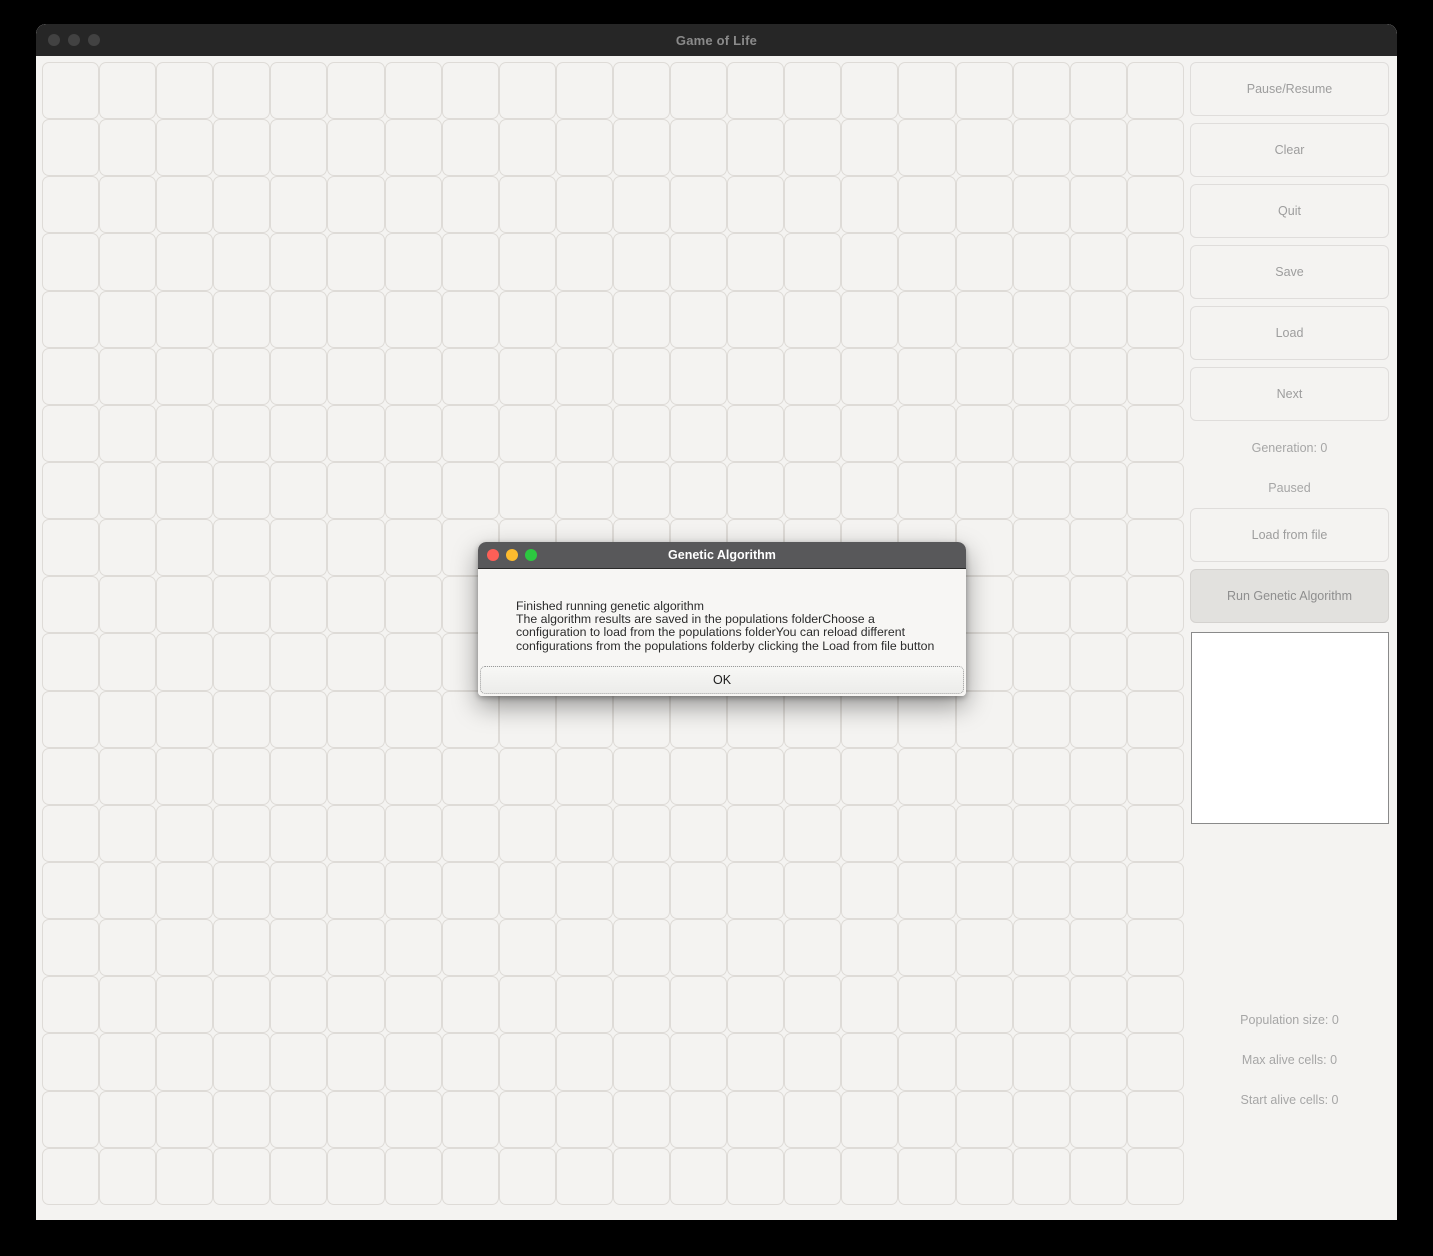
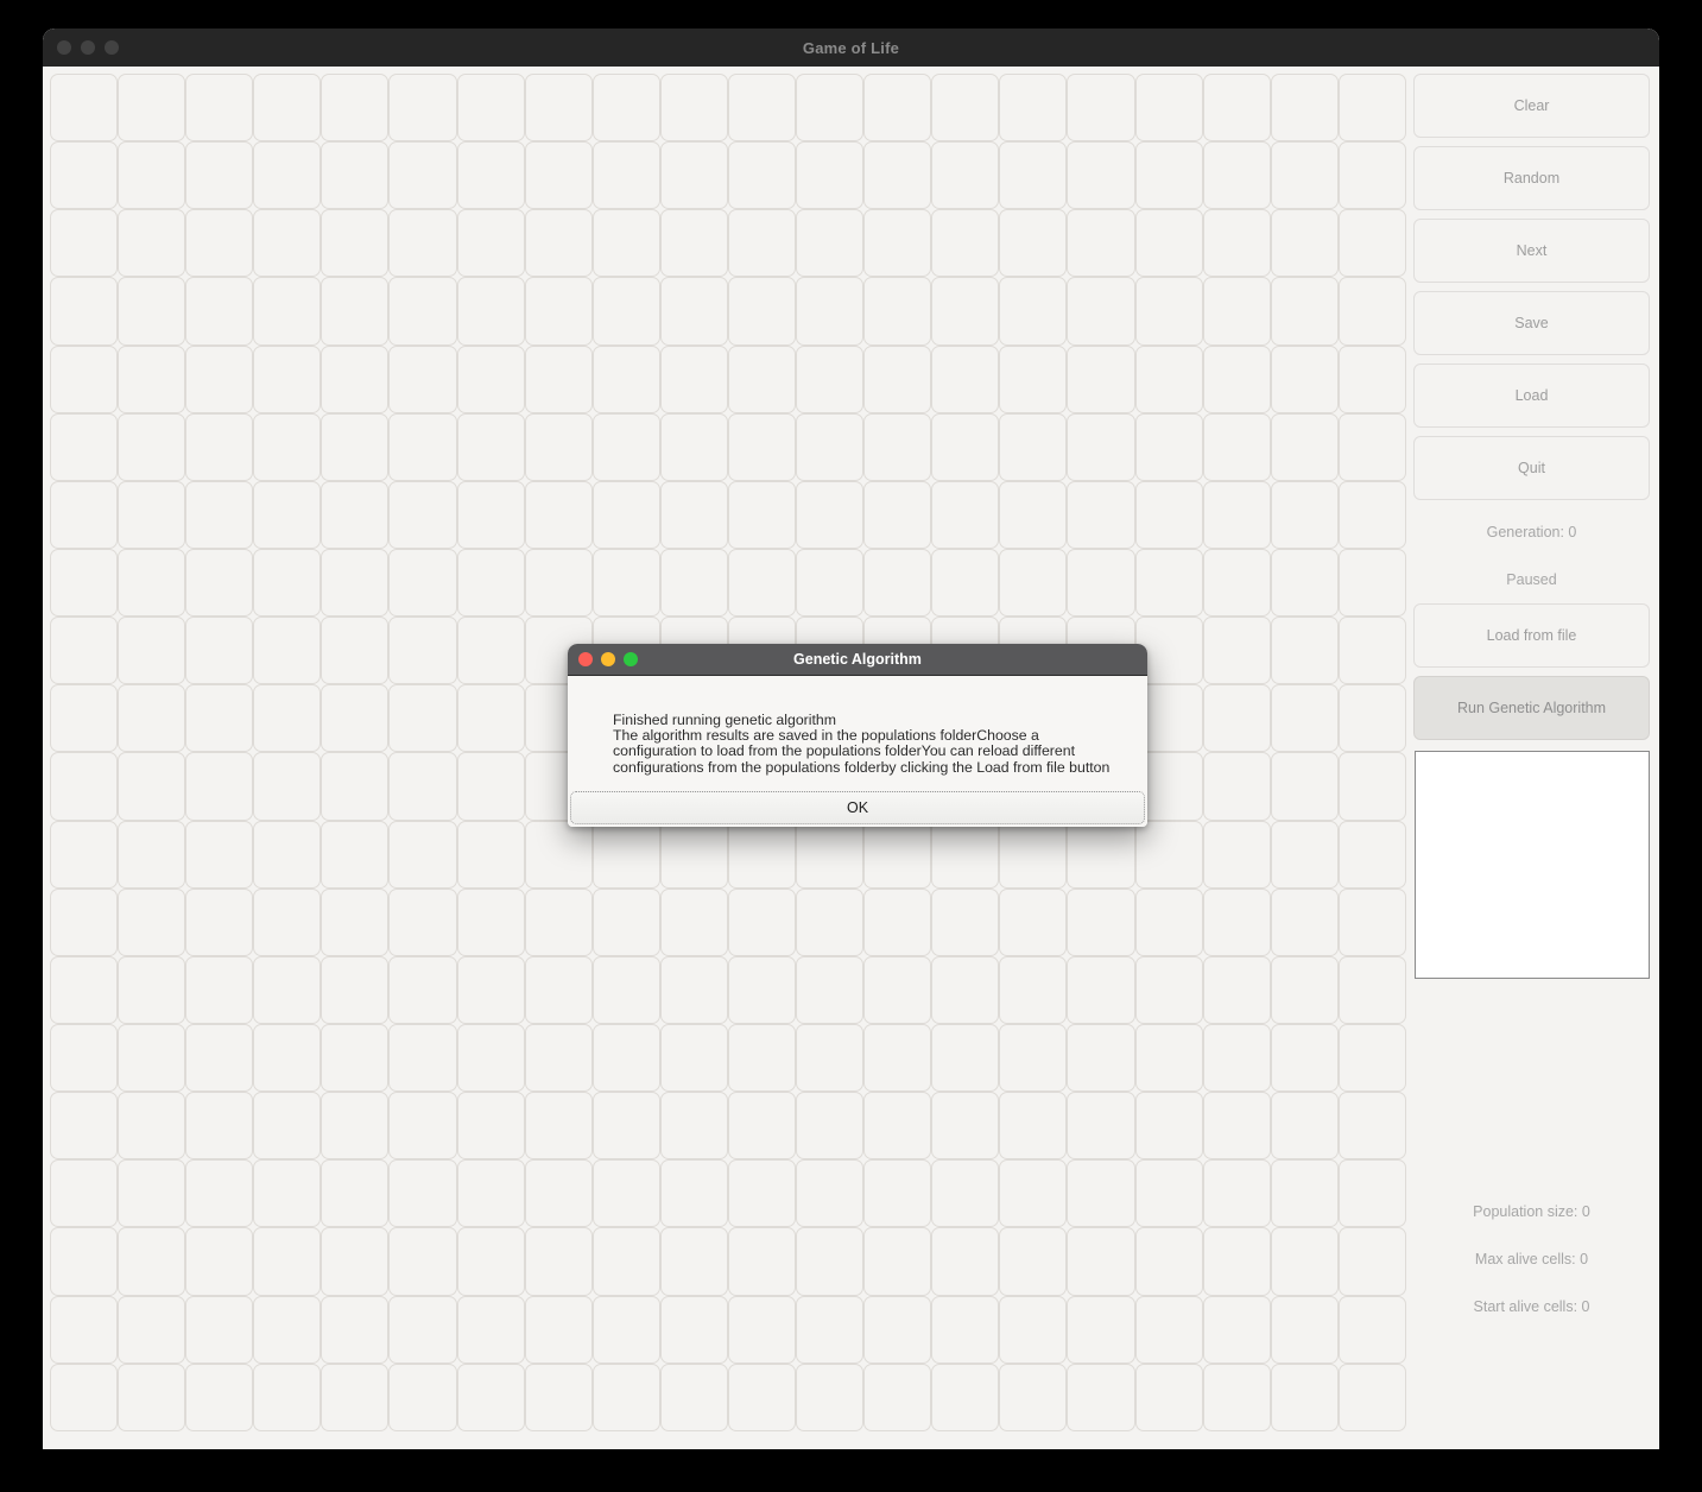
  Game of Life
- Pause/Resume
  Clear
+ Random
- Quit
+ Next
  Save
  Load
- Next
+ Quit
  Generation: 0
  Paused
  Load from file
  Run Genetic Algorithm
  Population size: 0
  Max alive cells: 0
  Start alive cells: 0
  Genetic Algorithm
  Finished running genetic algorithm
  The algorithm results are saved in the populations folderChoose a configuration to load from the populations folderYou can reload different configurations from the populations folderby clicking the Load from file button
  OK
